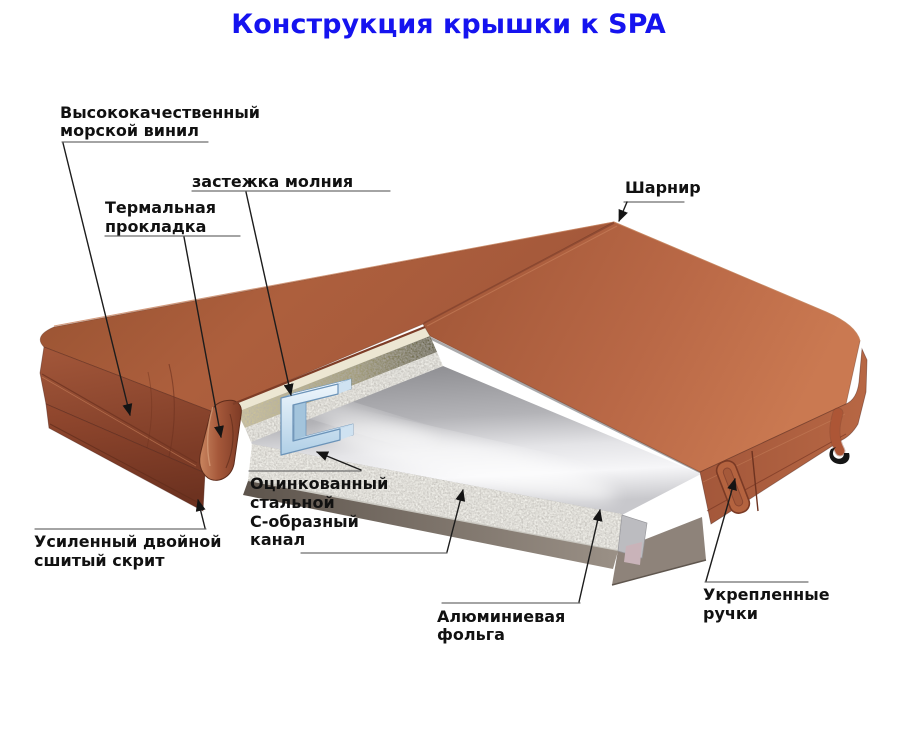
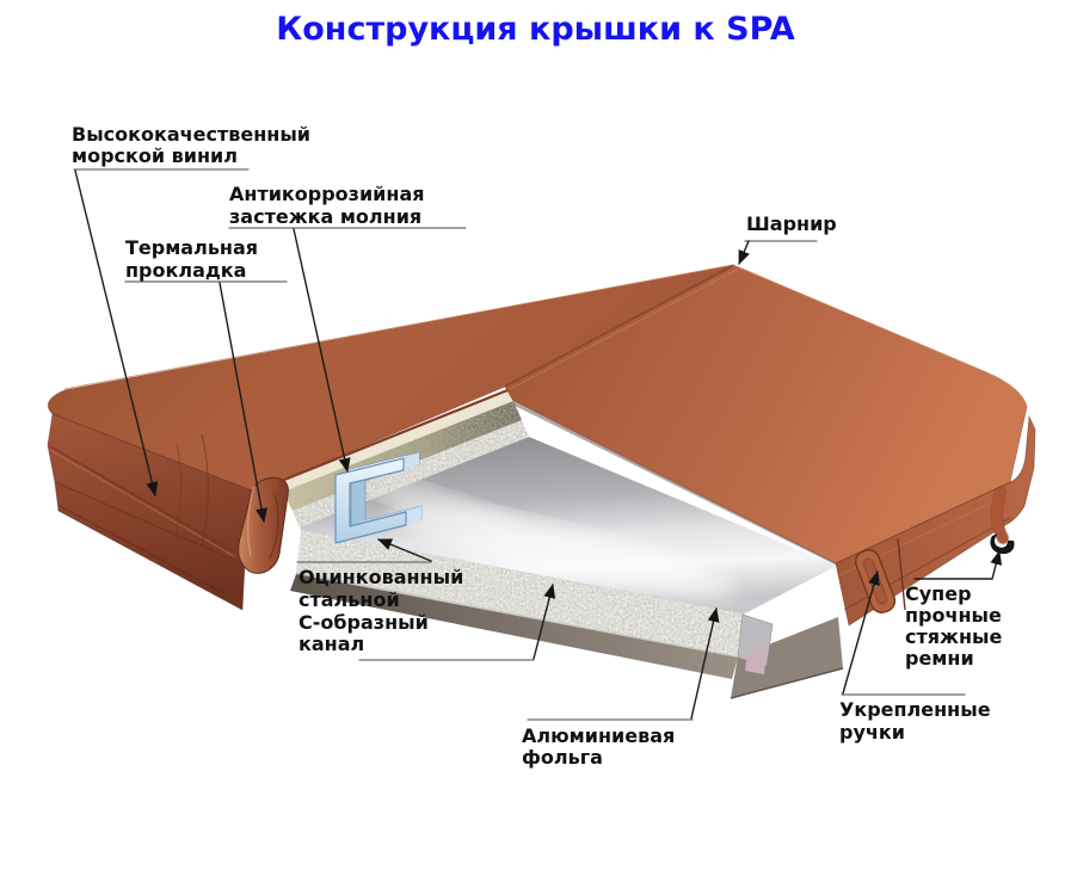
  Конструкция крышки к SPA
  Высококачественный
  морской винил
+ Антикоррозийная
  застежка молния
  Термальная
  прокладка
  Шарнир
  Оцинкованный
  стальной
  С-образный
  канал
- Усиленный двойной
- сшитый скрит
  Алюминиевая
  фольга
+ Супер
+ прочные
+ стяжные
+ ремни
  Укрепленные
  ручки
